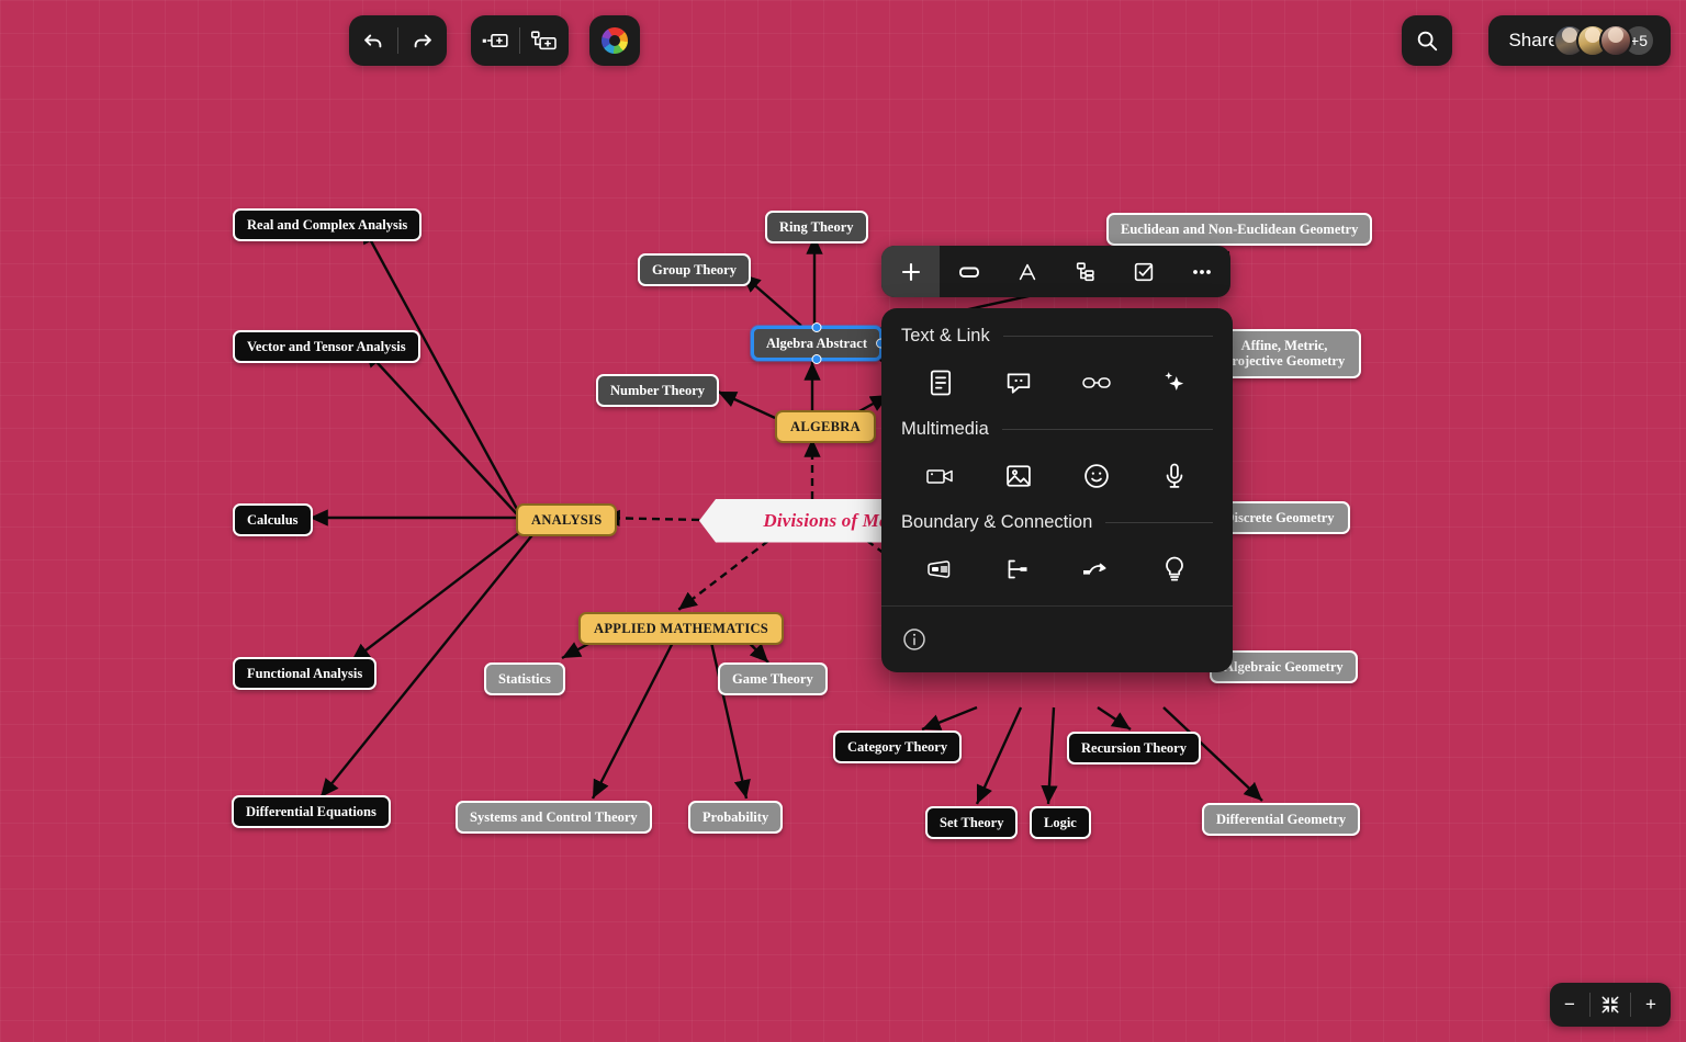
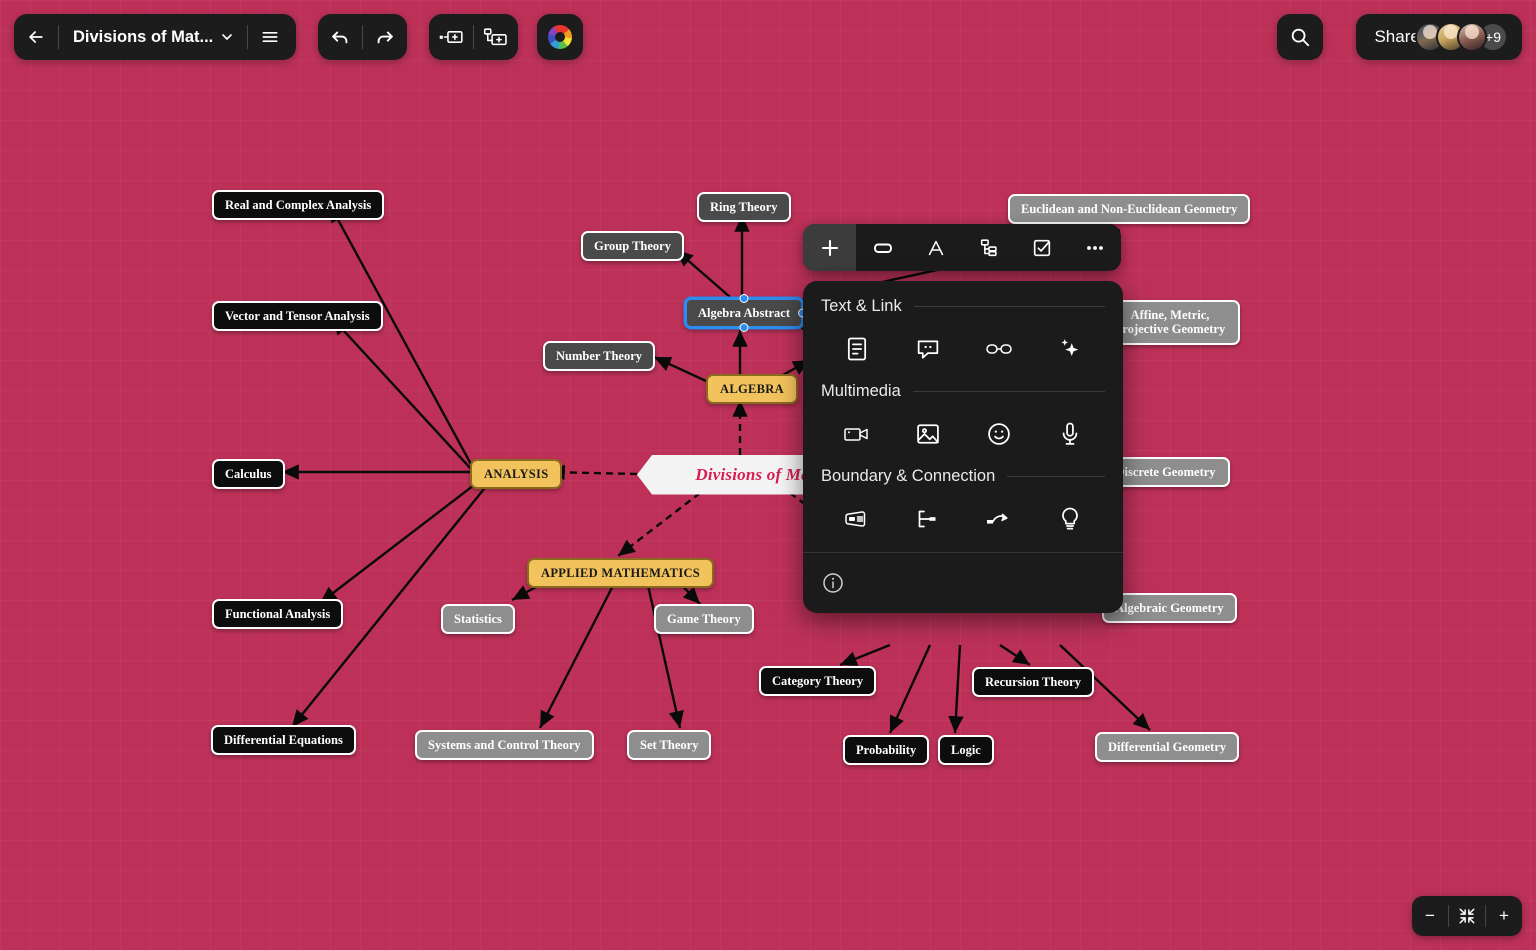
  ANALYSIS
  ALGEBRA
  APPLIED MATHEMATICS
  Real and Complex Analysis
  Vector and Tensor Analysis
  Calculus
  Functional Analysis
  Differential Equations
  Ring Theory
  Group Theory
  Number Theory
  Algebra Abstract
  Statistics
  Game Theory
  Systems and Control Theory
- Probability
+ Set Theory
  Euclidean and Non-Euclidean Geometry
  Affine, Metric,
  rojective Geometry
  iscrete Geometry
  lgebraic Geometry
  Category Theory
  Recursion Theory
- Set Theory
+ Probability
  Logic
  Differential Geometry
+ Divisions of Mat...
- +5
+ +9
  Text & Link
  Multimedia
  Boundary & Connection
  −
  +
